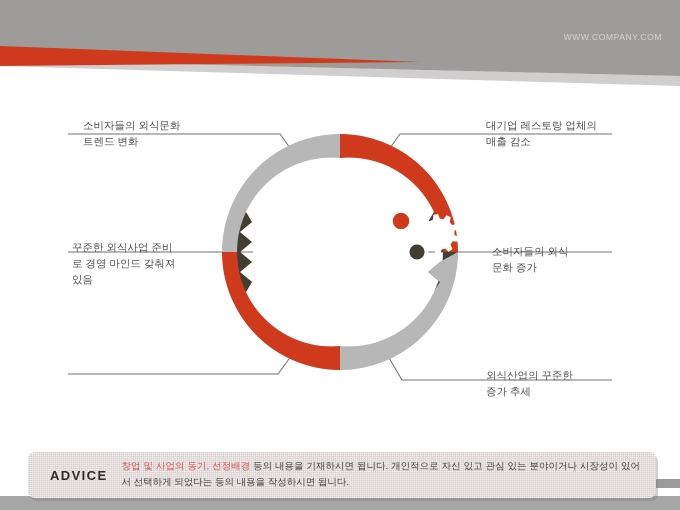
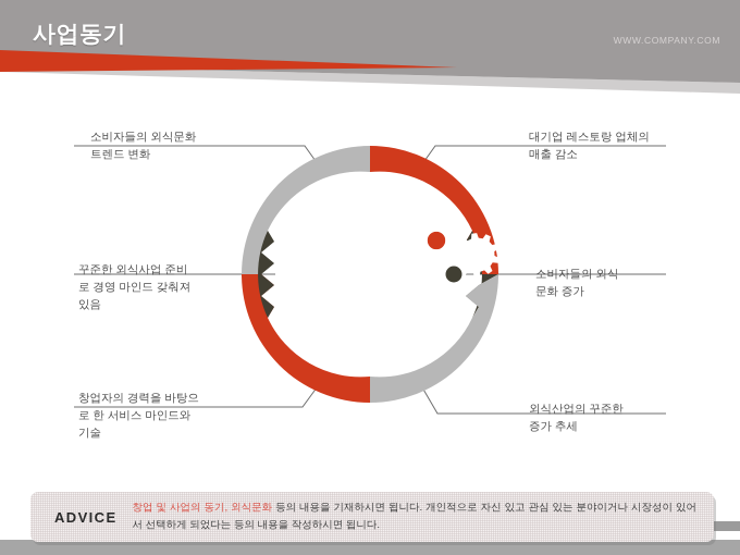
+ 사업동기
  WWW.COMPANY.COM
  소비자들의 외식문화
  트렌드 변화
  꾸준한 외식사업 준비
  로 경영 마인드 갖춰져
  있음
+ 창업자의 경력을 바탕으
+ 로 한 서비스 마인드와
+ 기술
  대기업 레스토랑 업체의
  매출 감소
  소비자들의 외식
  문화 증가
  외식산업의 꾸준한
  증가 추세
  ADVICE
- 창업 및 사업의 동기, 선정배경 등의 내용을 기재하시면 됩니다. 개인적으로 자신 있고 관심 있는 분야이거나 시장성이 있어서 선택하게 되었다는 등의 내용을 작성하시면 됩니다.
+ 창업 및 사업의 동기, 외식문화 등의 내용을 기재하시면 됩니다. 개인적으로 자신 있고 관심 있는 분야이거나 시장성이 있어서 선택하게 되었다는 등의 내용을 작성하시면 됩니다.
